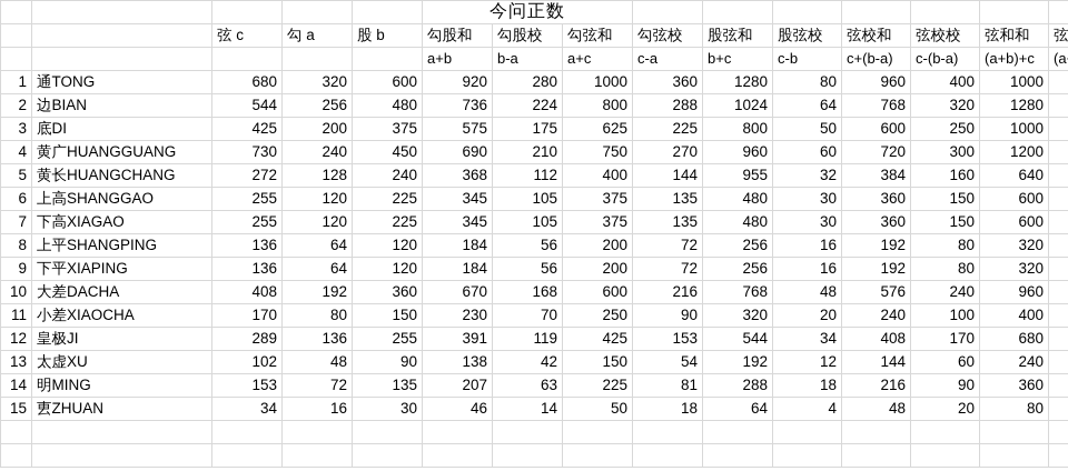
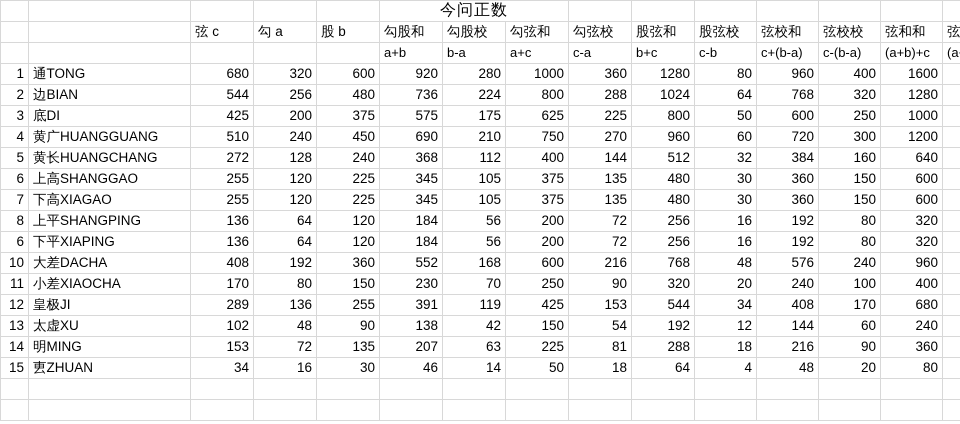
  					今问正数
  		弦 c	勾 a	股 b	勾股和	勾股校	勾弦和	勾弦校	股弦和	股弦校	弦校和	弦校校	弦和和	弦
  					a+b	b-a	a+c	c-a	b+c	c-b	c+(b-a)	c-(b-a)	(a+b)+c	(a
- 1	通TONG	680	320	600	920	280	1000	360	1280	80	960	400	1000
+ 1	通TONG	680	320	600	920	280	1000	360	1280	80	960	400	1600
  2	边BIAN	544	256	480	736	224	800	288	1024	64	768	320	1280
  3	底DI	425	200	375	575	175	625	225	800	50	600	250	1000
- 4	黄广HUANGGUANG	730	240	450	690	210	750	270	960	60	720	300	1200
+ 4	黄广HUANGGUANG	510	240	450	690	210	750	270	960	60	720	300	1200
- 5	黄长HUANGCHANG	272	128	240	368	112	400	144	955	32	384	160	640
+ 5	黄长HUANGCHANG	272	128	240	368	112	400	144	512	32	384	160	640
  6	上高SHANGGAO	255	120	225	345	105	375	135	480	30	360	150	600
  7	下高XIAGAO	255	120	225	345	105	375	135	480	30	360	150	600
  8	上平SHANGPING	136	64	120	184	56	200	72	256	16	192	80	320
- 9	下平XIAPING	136	64	120	184	56	200	72	256	16	192	80	320
+ 6	下平XIAPING	136	64	120	184	56	200	72	256	16	192	80	320
- 10	大差DACHA	408	192	360	670	168	600	216	768	48	576	240	960
+ 10	大差DACHA	408	192	360	552	168	600	216	768	48	576	240	960
  11	小差XIAOCHA	170	80	150	230	70	250	90	320	20	240	100	400
  12	皇极JI	289	136	255	391	119	425	153	544	34	408	170	680
  13	太虚XU	102	48	90	138	42	150	54	192	12	144	60	240
  14	明MING	153	72	135	207	63	225	81	288	18	216	90	360
  15	叀ZHUAN	34	16	30	46	14	50	18	64	4	48	20	80
